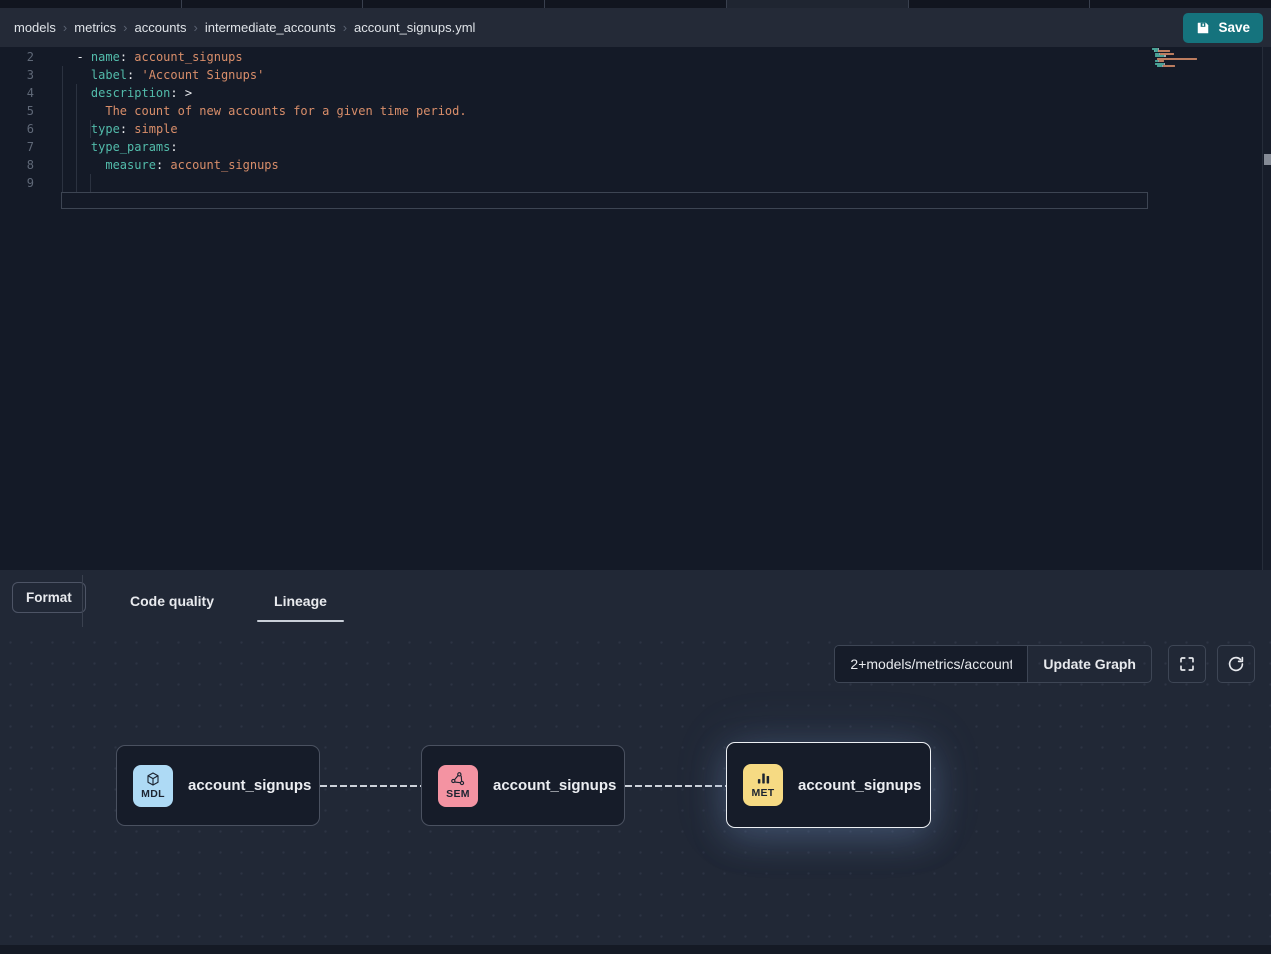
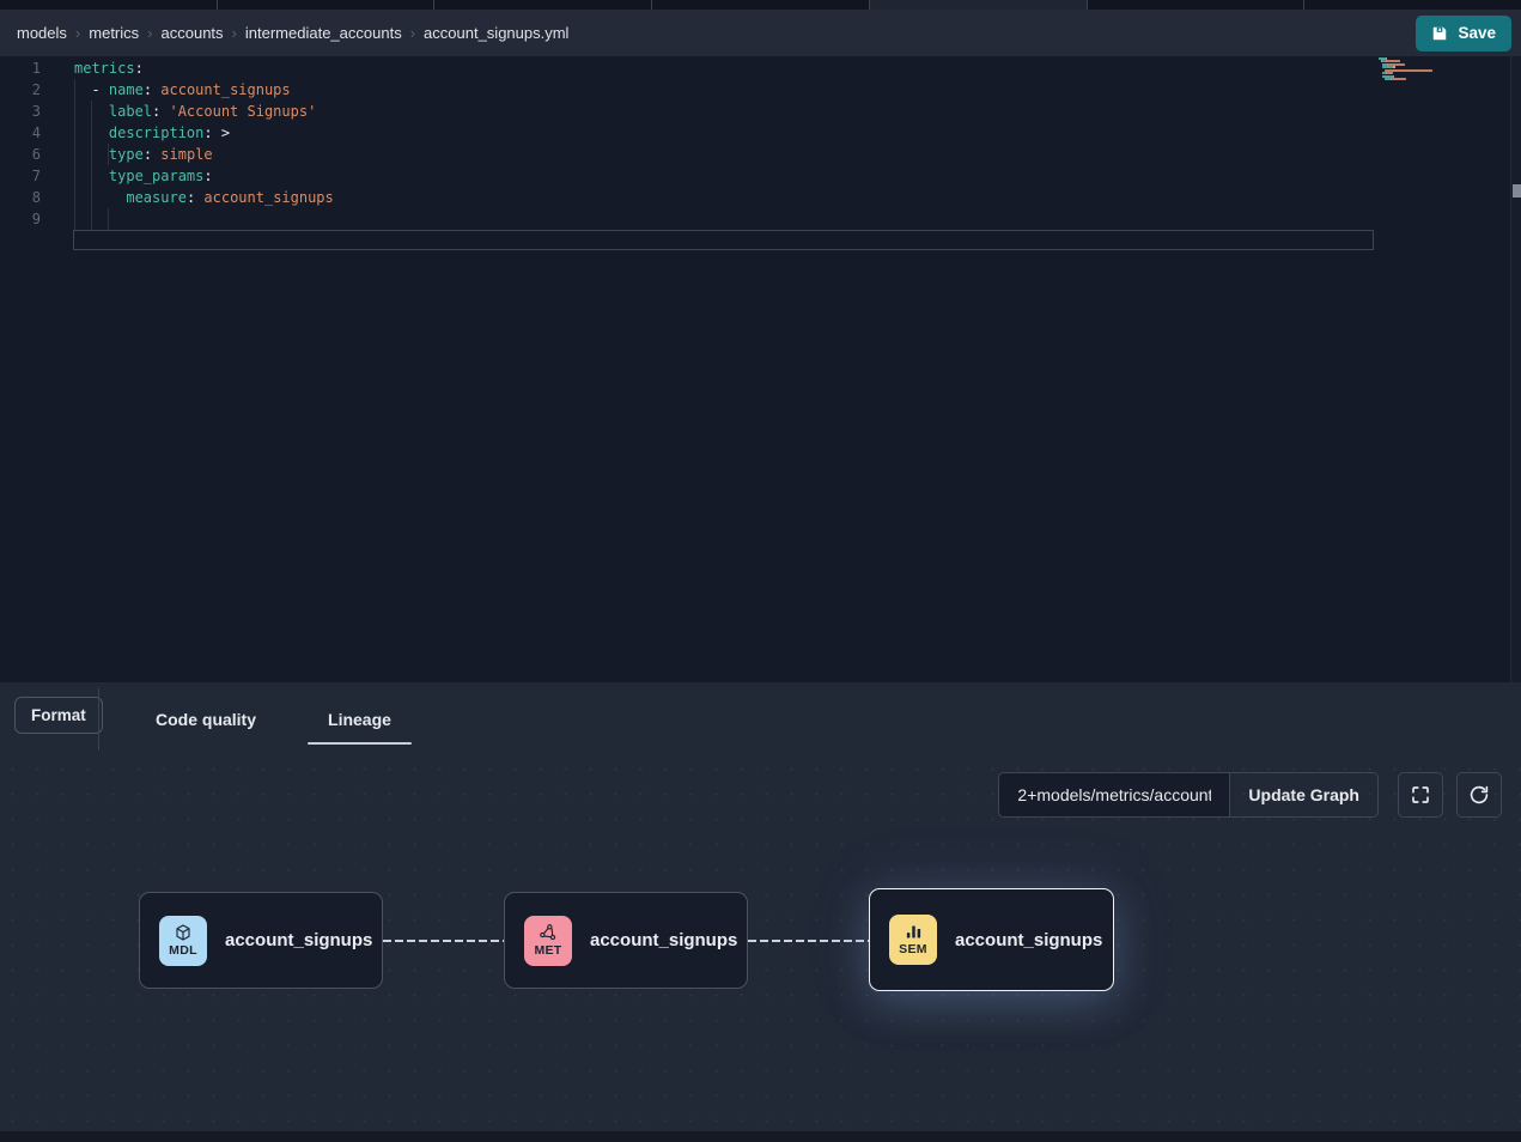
  models
  ›
  metrics
  ›
  accounts
  ›
  intermediate_accounts
  ›
  account_signups.yml
  Save
+ 1
+ metrics:
  2
  - name: account_signups
  3
  label: 'Account Signups'
  4
  description: >
- 5
- The count of new accounts for a given time period.
  6
  type: simple
  7
  type_params:
  8
  measure: account_signups
  9
  Format
  Code quality
  Lineage
  2+models/metrics/account
  Update Graph
  MDL
  account_signups
- SEM
+ MET
  account_signups
- MET
+ SEM
  account_signups
